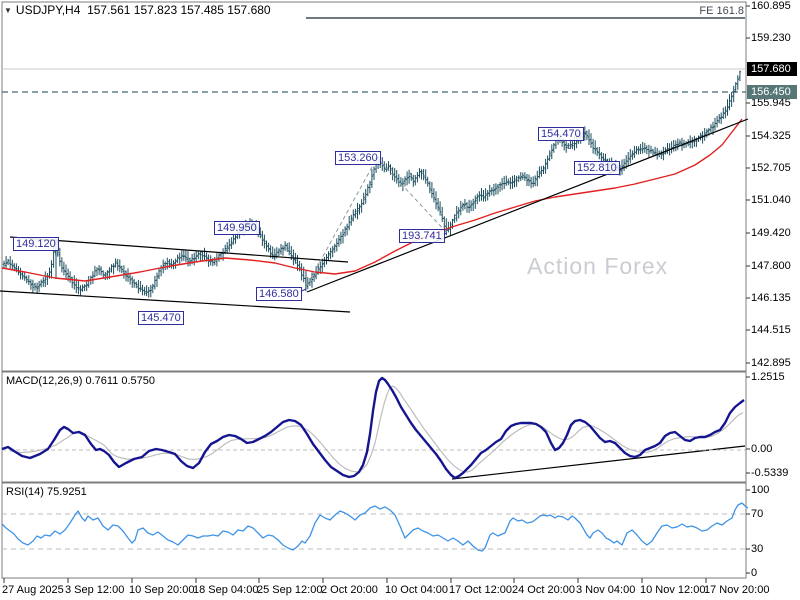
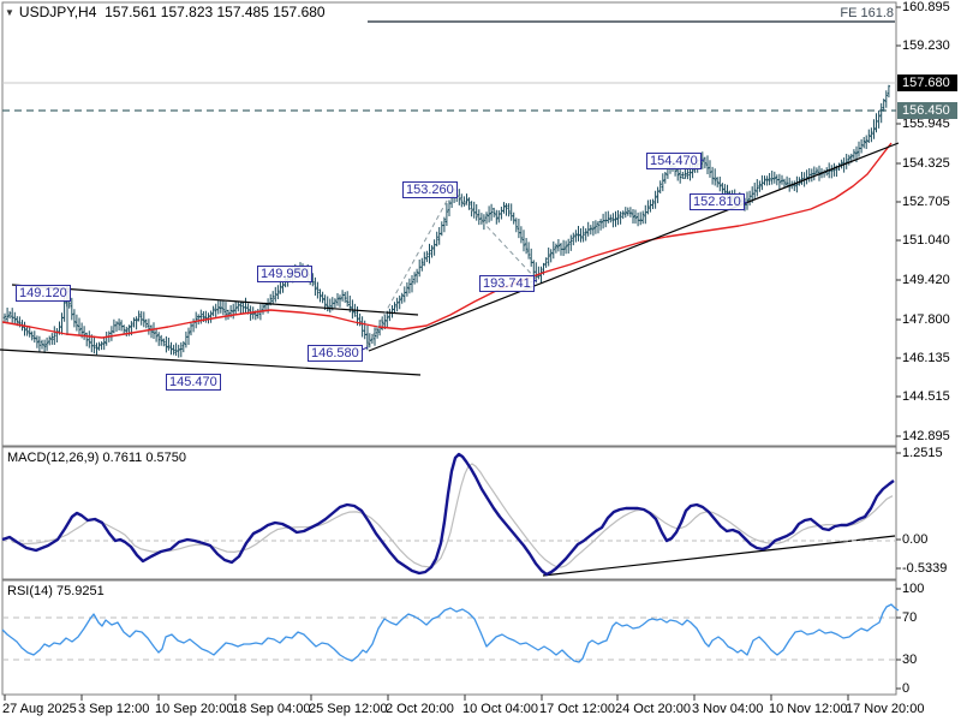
  ▼ USDJPY,H4 157.561 157.823 157.485 157.680
  FE 161.8
- Action Forex
  MACD(12,26,9) 0.7611 0.5750
  RSI(14) 75.9251
  160.895
  159.230
  155.945
  154.325
  152.705
  151.040
  149.420
  147.800
  146.135
  144.515
  142.895
  157.680
  156.450
  149.120
  149.950
  145.470
  146.580
  153.260
  193.741
  154.470
  152.810
  1.2515
  0.00
  -0.5339
  100
  70
  30
  0
  27 Aug 2025
  3 Sep 12:00
  10 Sep 20:00
  18 Sep 04:00
  25 Sep 12:00
  2 Oct 20:00
  10 Oct 04:00
  17 Oct 12:00
  24 Oct 20:00
  3 Nov 04:00
  10 Nov 12:00
  17 Nov 20:00
